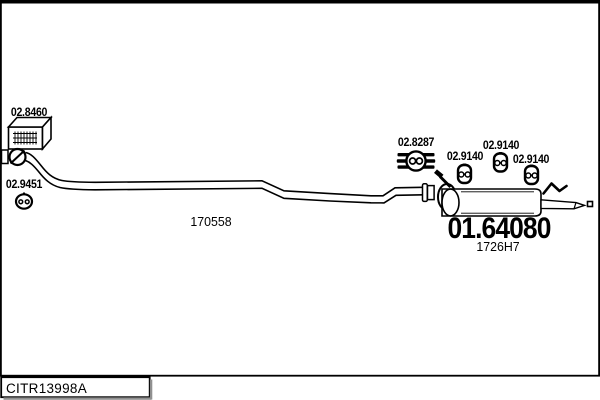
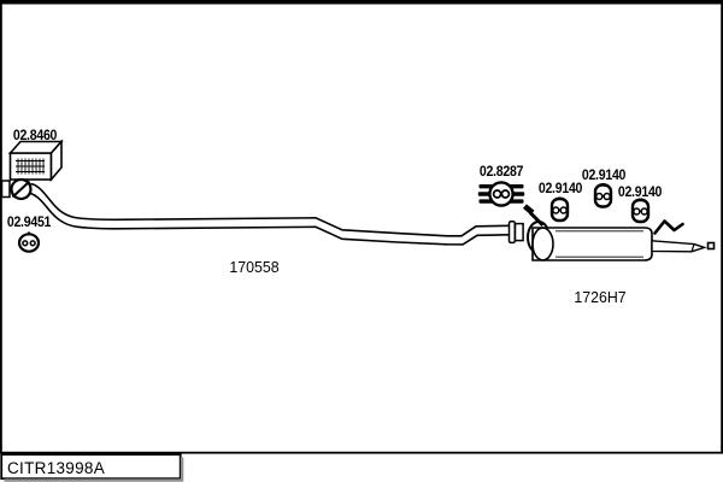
  02.8460
  02.9451
  170558
  02.8287
  02.9140
  02.9140
  02.9140
- 01.64080
  1726H7
  CITR13998A
